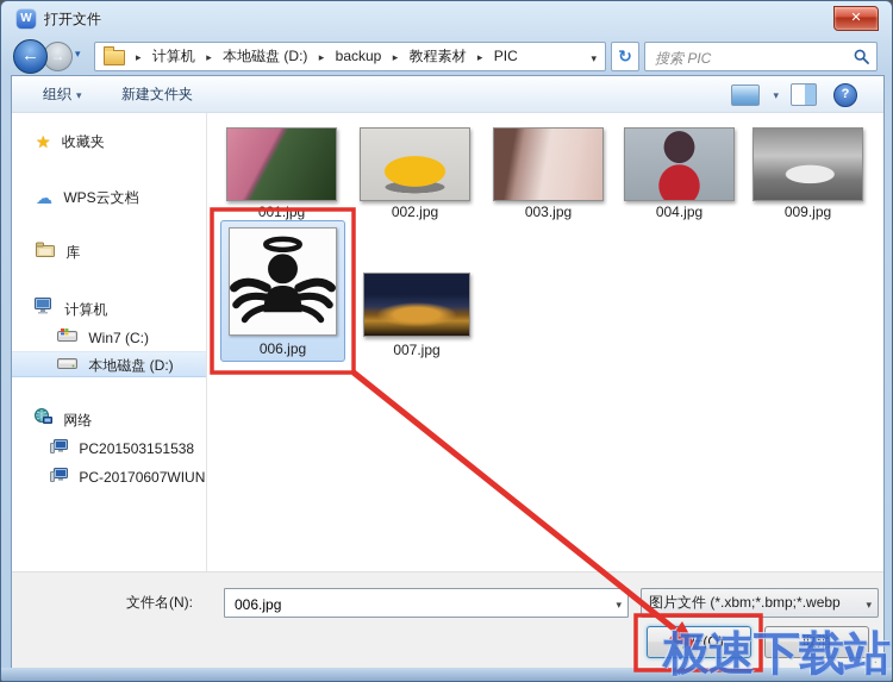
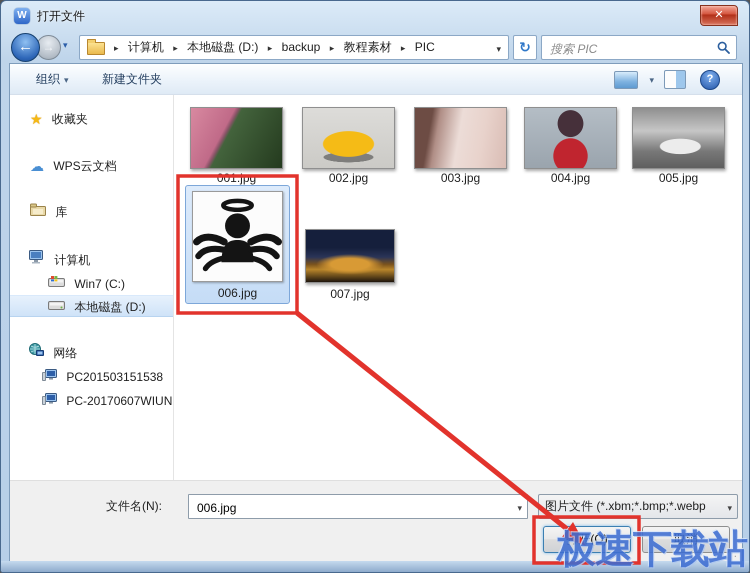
  W
  打开文件
  ✕
  ←
  →
  ▾
  ▸ 计算机 ▸ 本地磁盘 (D:) ▸ backup ▸ 教程素材 ▸ PIC
  ▾
  ↻
  搜索 PIC
  组织 ▾
  新建文件夹
  ▾
  ?
  ★ 收藏夹
  ☁ WPS云文档
  库
  计算机
  Win7 (C:)
  本地磁盘 (D:)
  网络
  PC201503151538
  PC-20170607WIUN
  001.jpg
  002.jpg
  003.jpg
  004.jpg
- 009.jpg
+ 005.jpg
  006.jpg
  007.jpg
  文件名(N):
  006.jpg
  ▾
  图片文件 (*.xbm;*.bmp;*.webp
  ▾
  开(O)
  取消
  ⋱
  极速下载站
